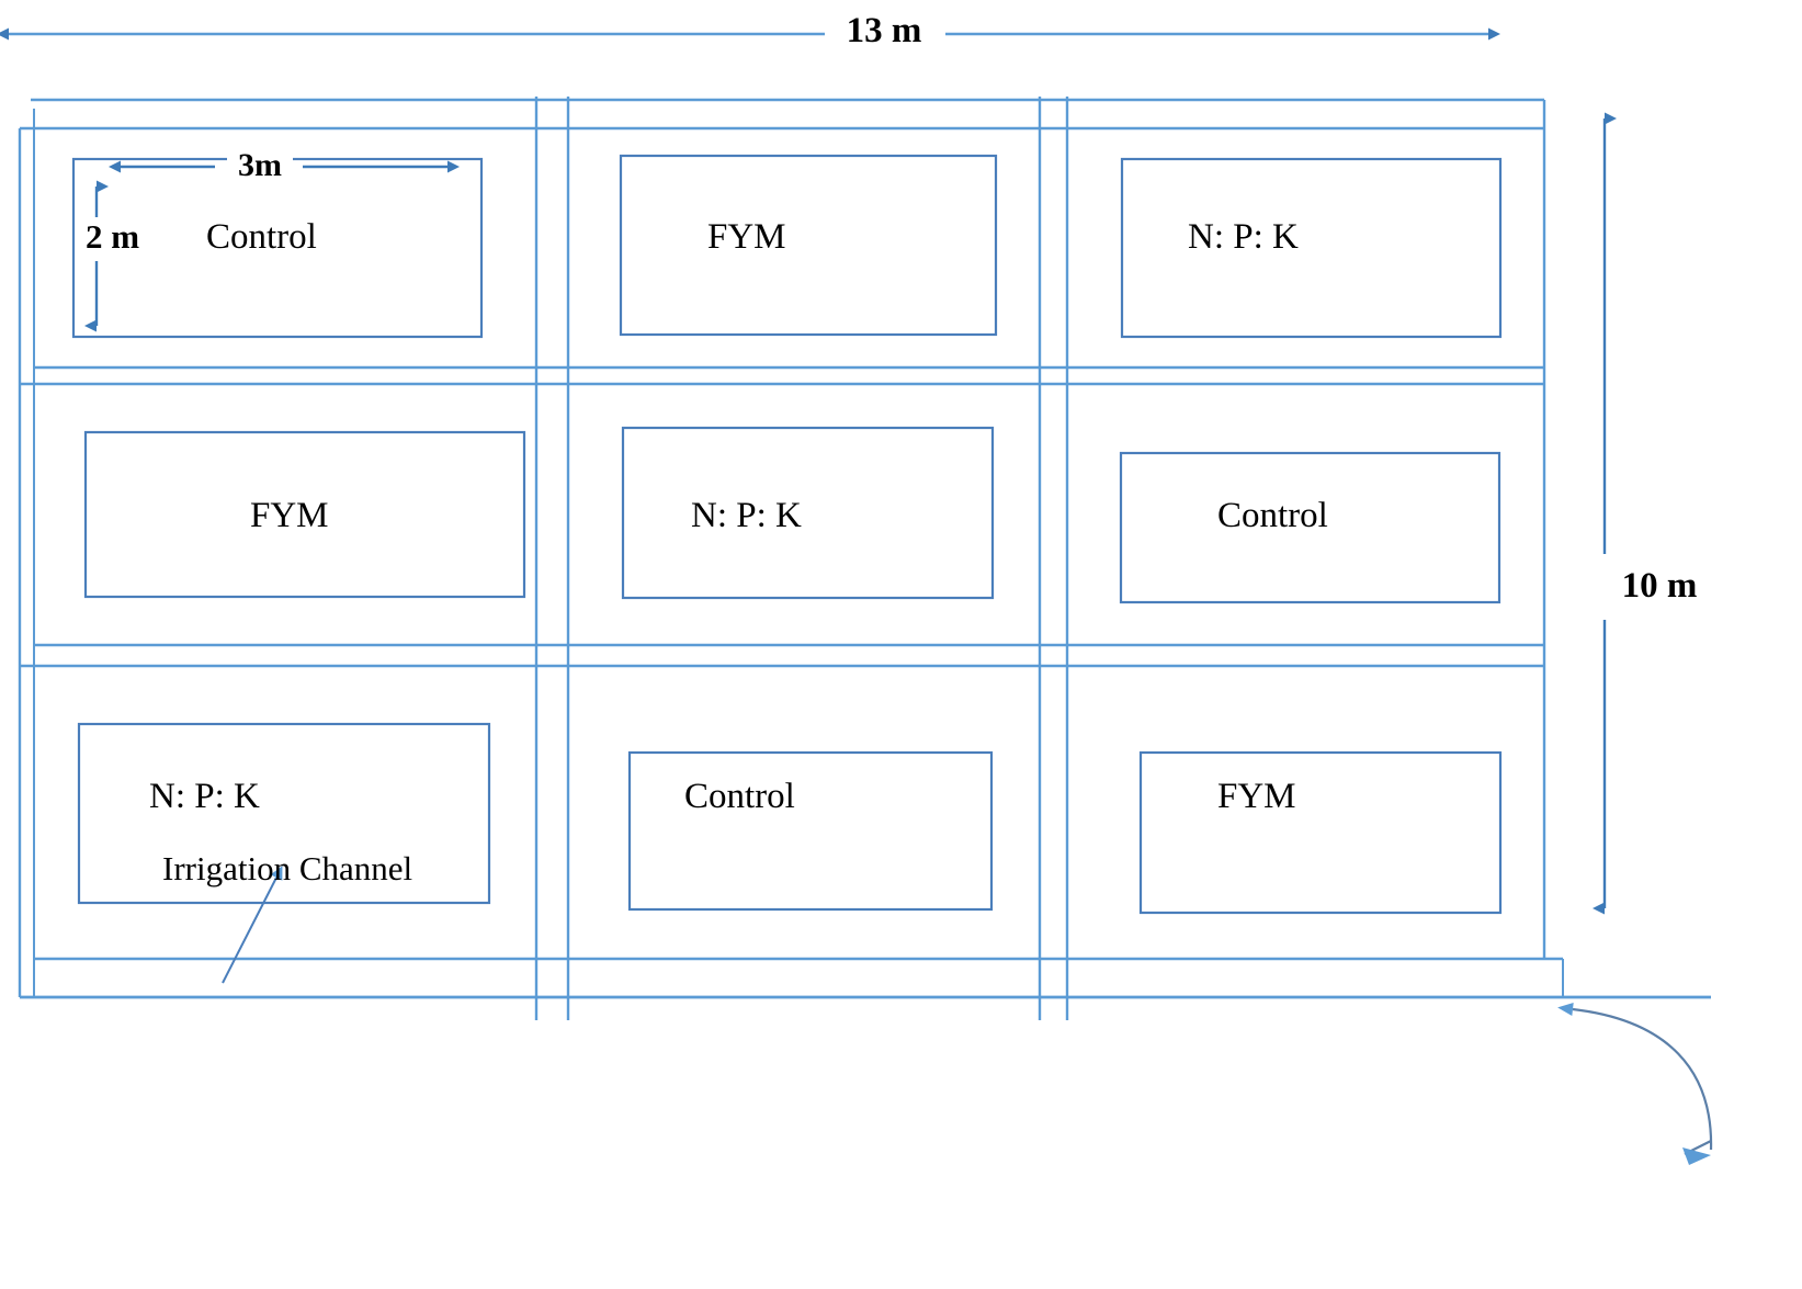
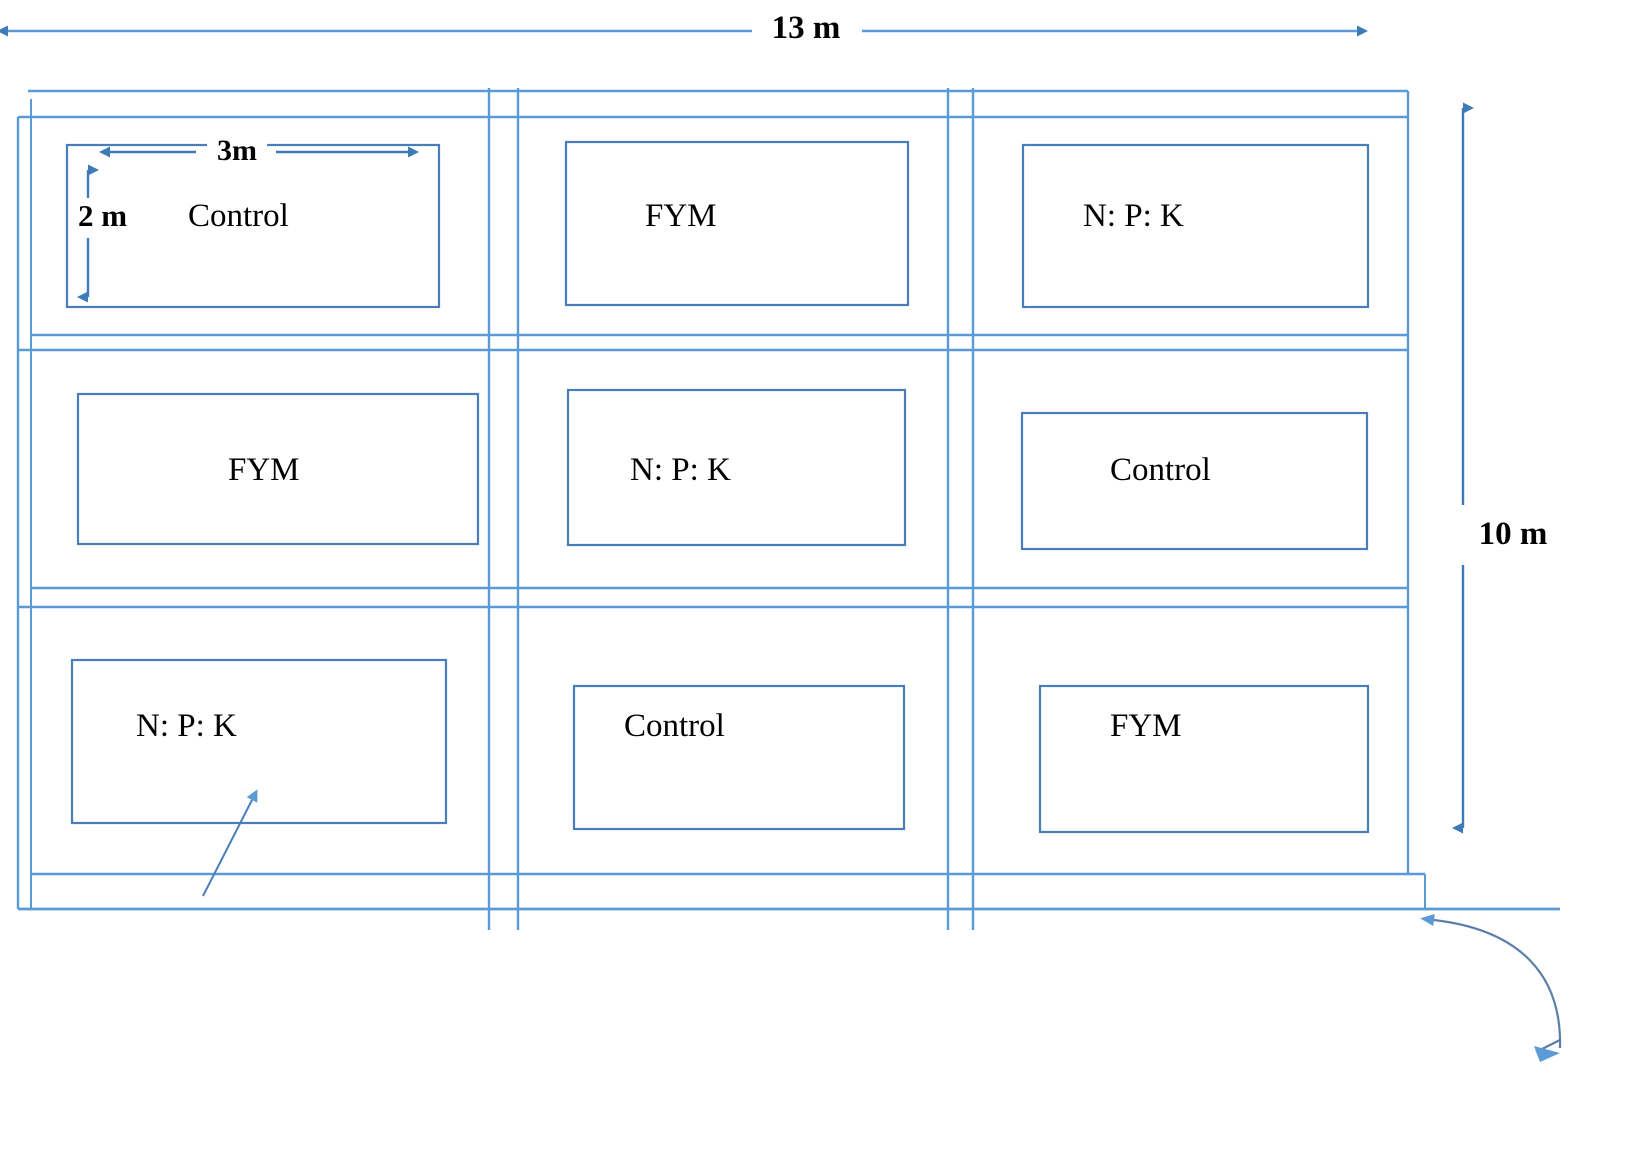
  13 m
  10 m
  3m
  2 m
  Control
  FYM
  N: P: K
  FYM
  N: P: K
  Control
  N: P: K
  Control
  FYM
- Irrigation Channel
